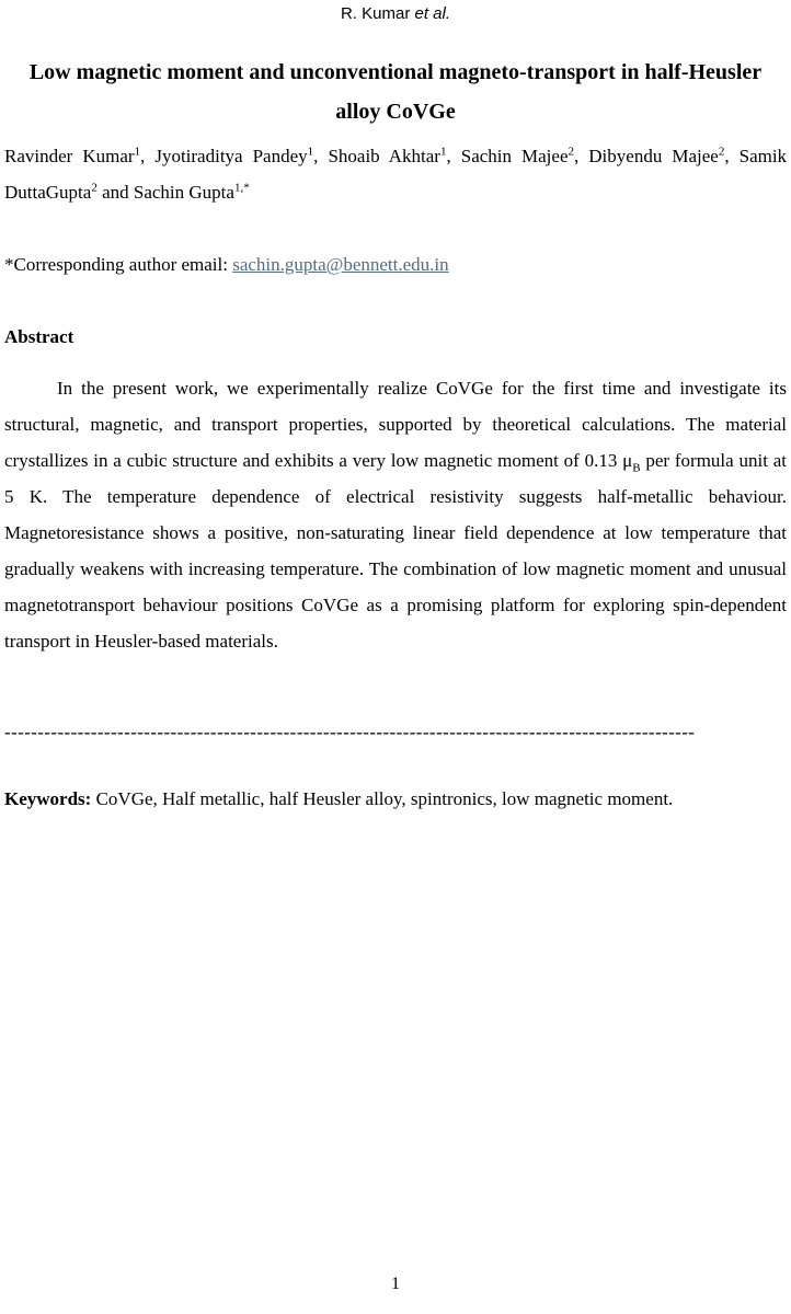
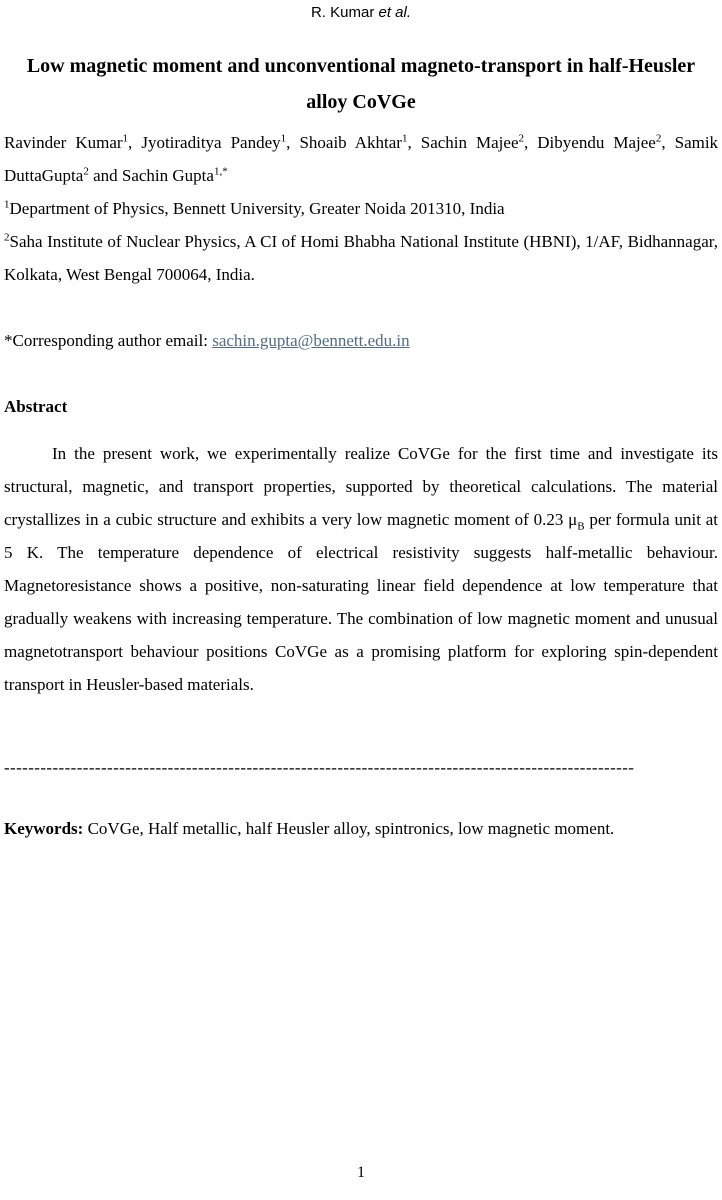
  R. Kumar et al.
  Low magnetic moment and unconventional magneto-transport in half-Heusler alloy CoVGe
  Ravinder Kumar1, Jyotiraditya Pandey1, Shoaib Akhtar1, Sachin Majee2, Dibyendu Majee2, Samik DuttaGupta2 and Sachin Gupta1,*
+ 1Department of Physics, Bennett University, Greater Noida 201310, India
+ 2Saha Institute of Nuclear Physics, A CI of Homi Bhabha National Institute (HBNI), 1/AF, Bidhannagar, Kolkata, West Bengal 700064, India.
  *Corresponding author email: sachin.gupta@bennett.edu.in
  Abstract
- In the present work, we experimentally realize CoVGe for the first time and investigate its structural, magnetic, and transport properties, supported by theoretical calculations. The material crystallizes in a cubic structure and exhibits a very low magnetic moment of 0.13 μB per formula unit at 5 K. The temperature dependence of electrical resistivity suggests half-metallic behaviour. Magnetoresistance shows a positive, non-saturating linear field dependence at low temperature that gradually weakens with increasing temperature. The combination of low magnetic moment and unusual magnetotransport behaviour positions CoVGe as a promising platform for exploring spin-dependent transport in Heusler-based materials.
+ In the present work, we experimentally realize CoVGe for the first time and investigate its structural, magnetic, and transport properties, supported by theoretical calculations. The material crystallizes in a cubic structure and exhibits a very low magnetic moment of 0.23 μB per formula unit at 5 K. The temperature dependence of electrical resistivity suggests half-metallic behaviour. Magnetoresistance shows a positive, non-saturating linear field dependence at low temperature that gradually weakens with increasing temperature. The combination of low magnetic moment and unusual magnetotransport behaviour positions CoVGe as a promising platform for exploring spin-dependent transport in Heusler-based materials.
  --------------------------------------------------------------------------------------------------------
  Keywords: CoVGe, Half metallic, half Heusler alloy, spintronics, low magnetic moment.
  1
